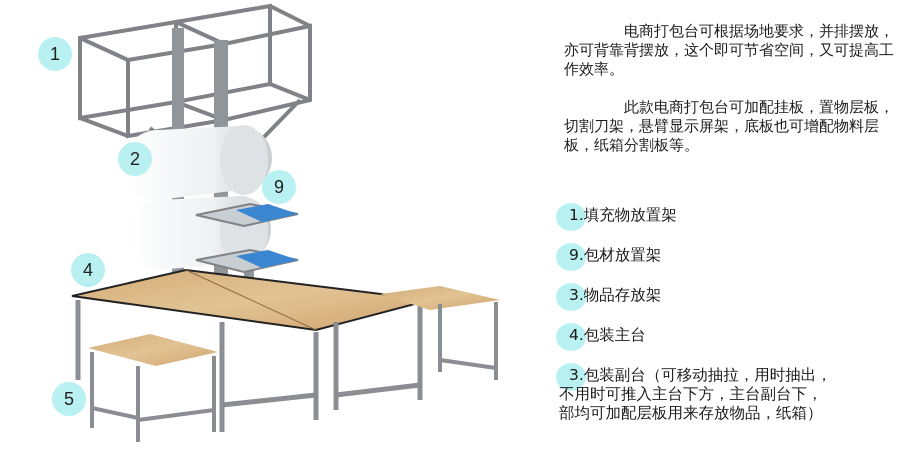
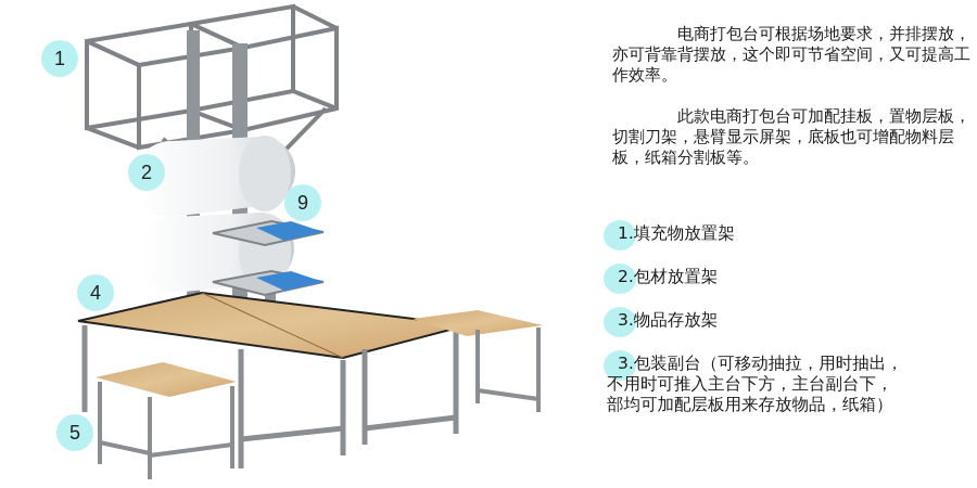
  1
  2
  9
  4
  5
  电商打包台可根据场地要求，并排摆放，亦可背靠背摆放，这个即可节省空间，又可提高工作效率。
  此款电商打包台可加配挂板，置物层板，切割刀架，悬臂显示屏架，底板也可增配物料层板，纸箱分割板等。
  1.填充物放置架
- 9.包材放置架
+ 2.包材放置架
  3.物品存放架
- 4.包装主台
  3.包装副台（可移动抽拉，用时抽出，
  不用时可推入主台下方，主台副台下，
  部均可加配层板用来存放物品，纸箱）
